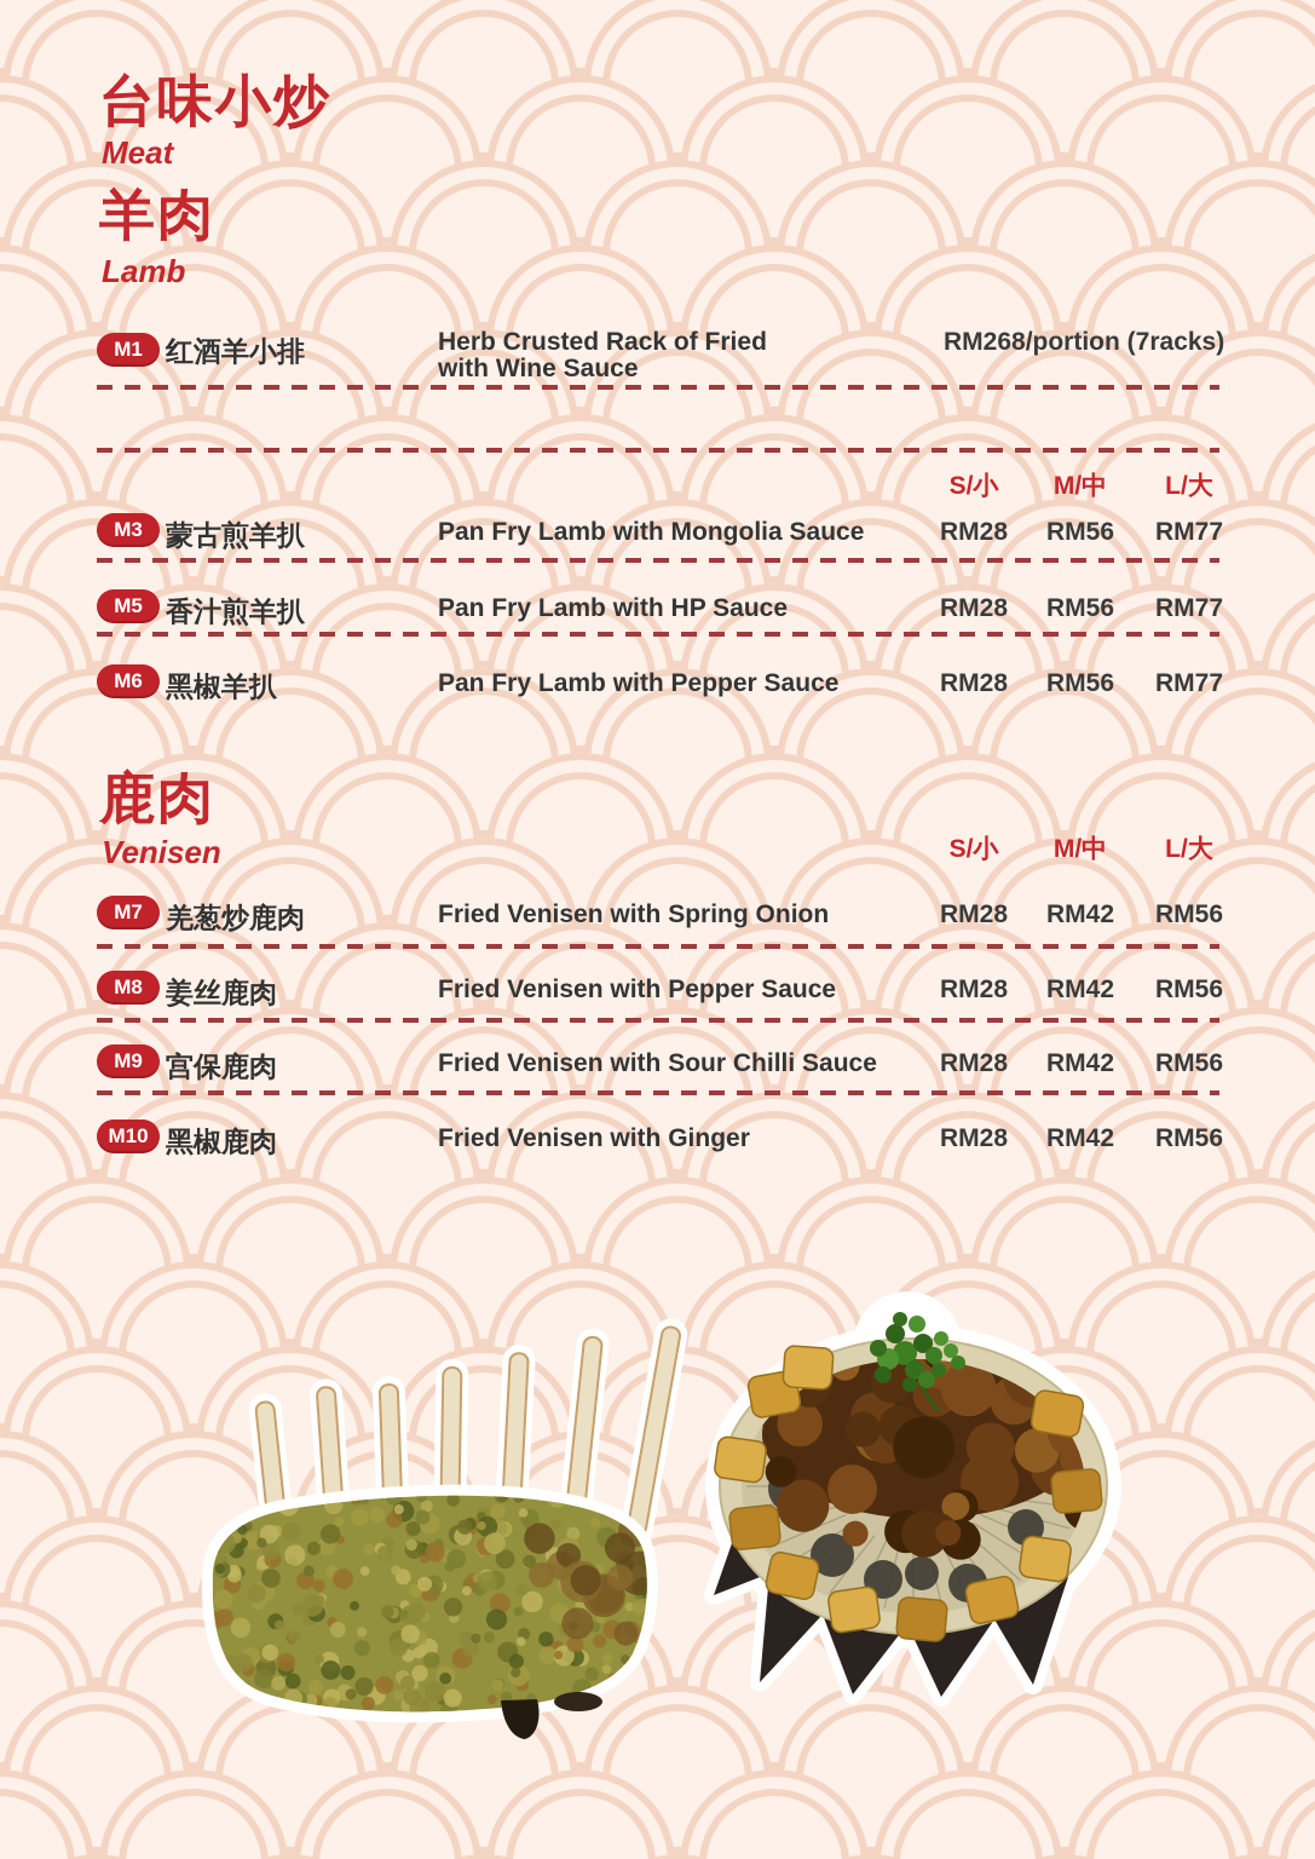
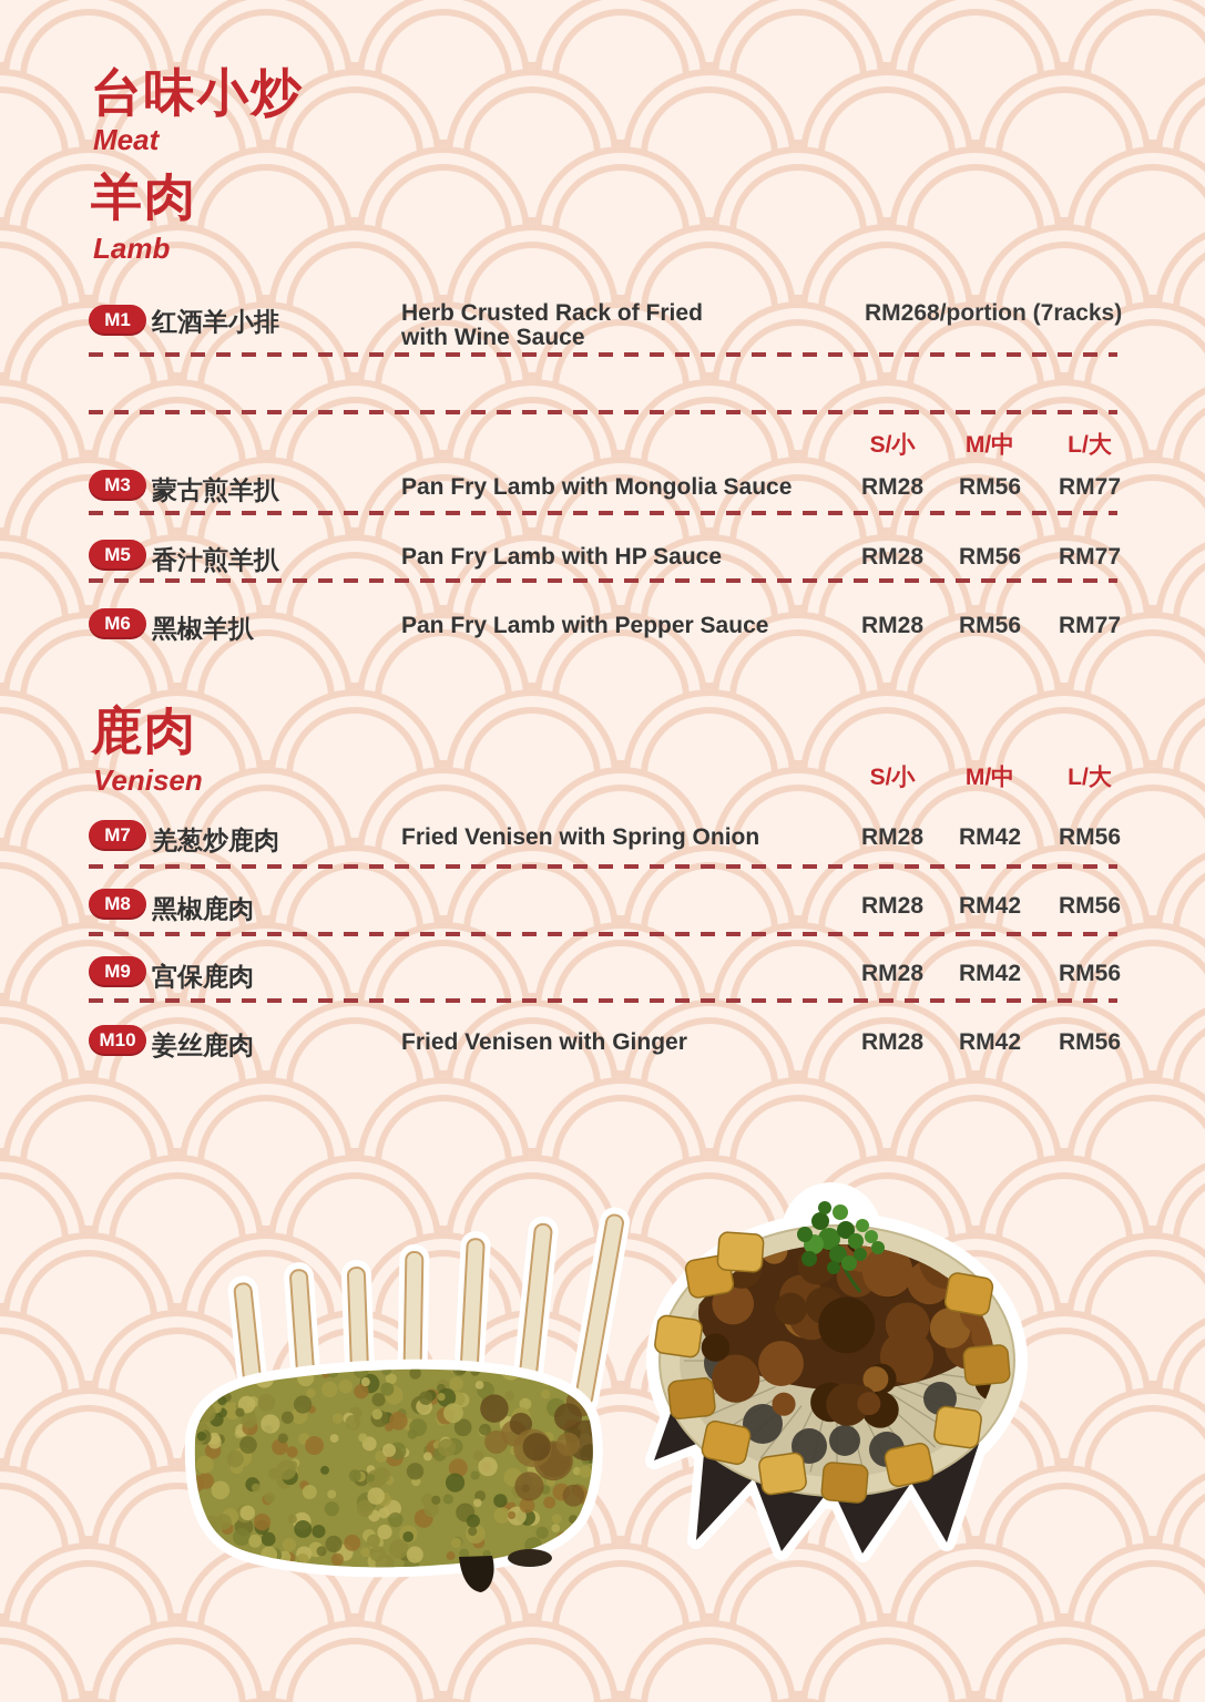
  台味小炒
  Meat
  羊肉
  Lamb
  M1
  红酒羊小排
  Herb Crusted Rack of Fried
  with Wine Sauce
  RM268/portion (7racks)
  S/小
  M/中
  L/大
  M3
  蒙古煎羊扒
  Pan Fry Lamb with Mongolia Sauce
  RM28
  RM56
  RM77
  M5
  香汁煎羊扒
  Pan Fry Lamb with HP Sauce
  RM28
  RM56
  RM77
  M6
  黑椒羊扒
  Pan Fry Lamb with Pepper Sauce
  RM28
  RM56
  RM77
  鹿肉
  Venisen
  S/小
  M/中
  L/大
  M7
  羌葱炒鹿肉
  Fried Venisen with Spring Onion
  RM28
  RM42
  RM56
  M8
- 姜丝鹿肉
+ 黑椒鹿肉
- Fried Venisen with Pepper Sauce
  RM28
  RM42
  RM56
  M9
  宫保鹿肉
- Fried Venisen with Sour Chilli Sauce
  RM28
  RM42
  RM56
  M10
- 黑椒鹿肉
+ 姜丝鹿肉
  Fried Venisen with Ginger
  RM28
  RM42
  RM56
